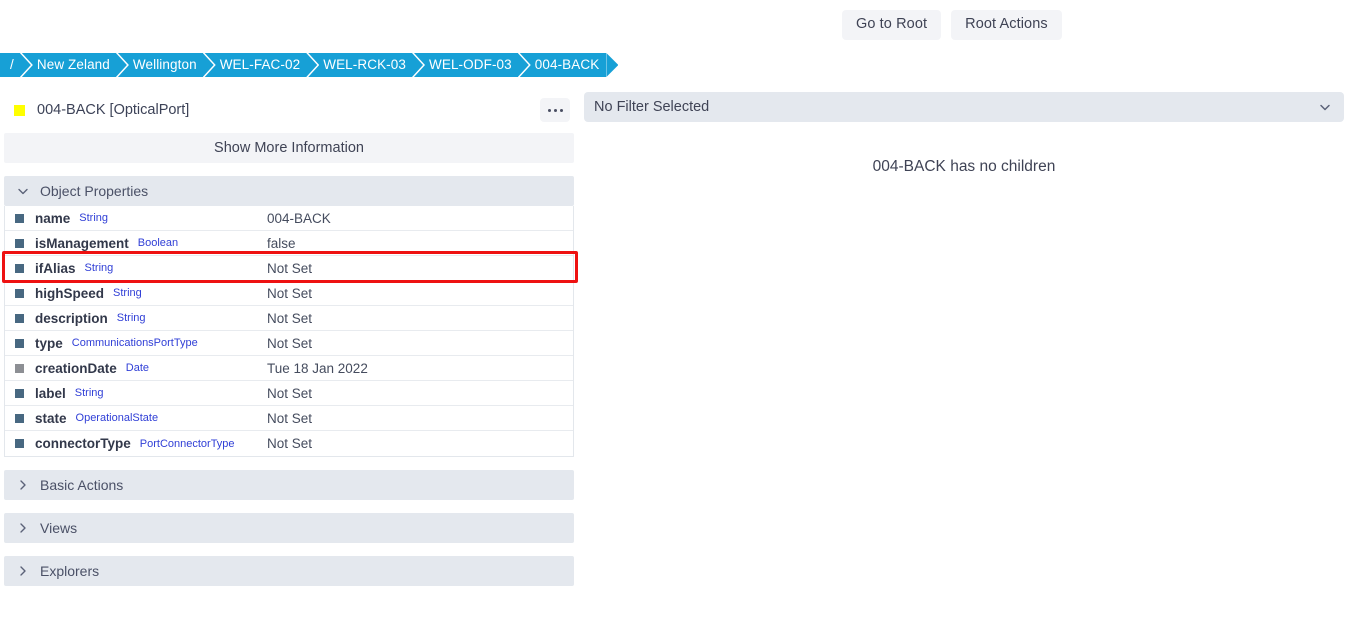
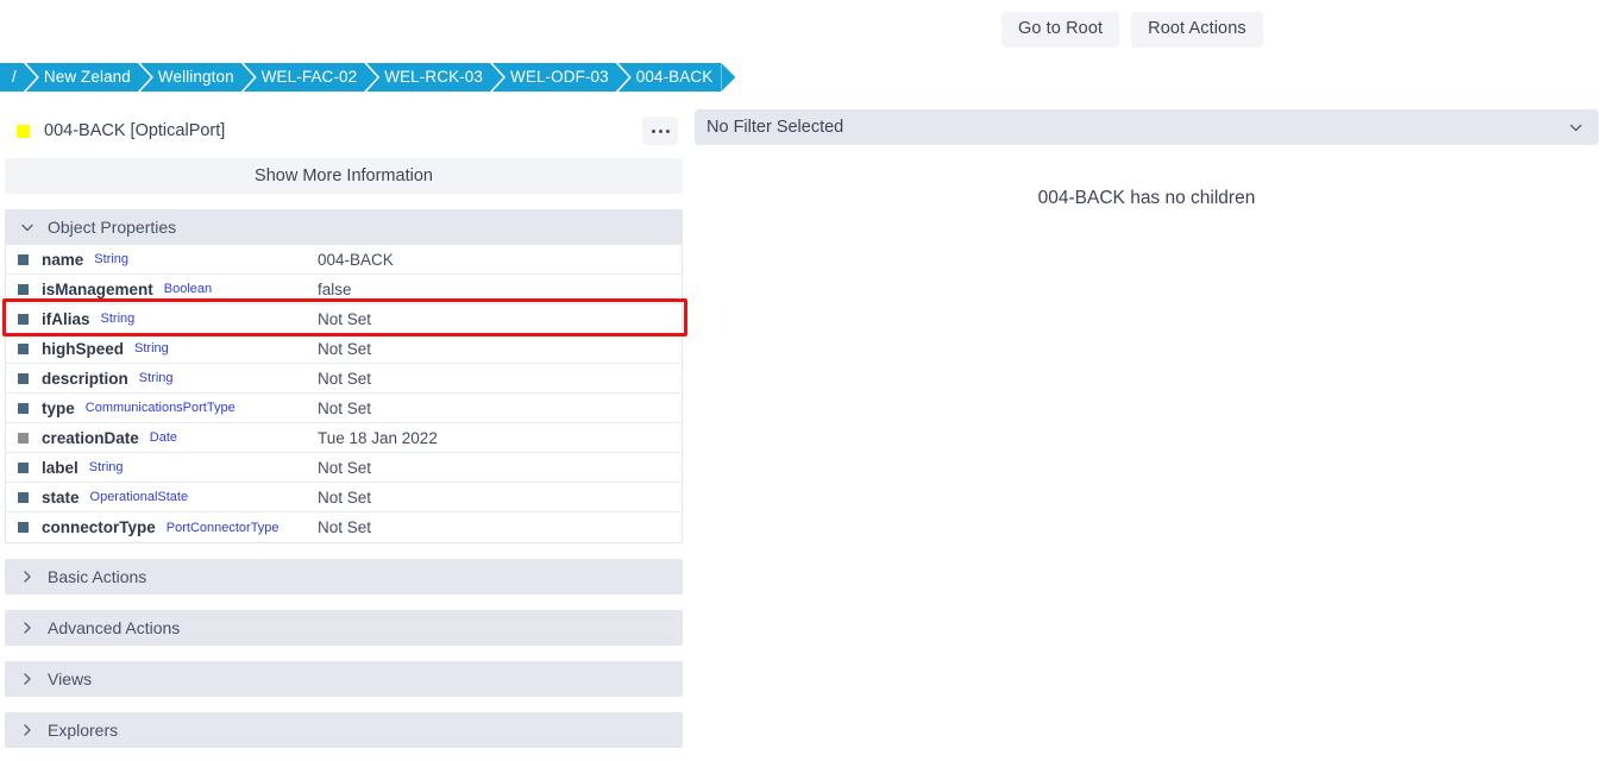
  Go to Root
  Root Actions
  /
  New Zeland
  Wellington
  WEL-FAC-02
  WEL-RCK-03
  WEL-ODF-03
  004-BACK
  004-BACK [OpticalPort]
  Show More Information
  Object Properties
  name
  String
  004-BACK
  isManagement
  Boolean
  false
  ifAlias
  String
  Not Set
  highSpeed
  String
  Not Set
  description
  String
  Not Set
  type
  CommunicationsPortType
  Not Set
  creationDate
  Date
  Tue 18 Jan 2022
  label
  String
  Not Set
  state
  OperationalState
  Not Set
  connectorType
  PortConnectorType
  Not Set
  Basic Actions
+ Advanced Actions
  Views
  Explorers
  No Filter Selected
  004-BACK has no children
